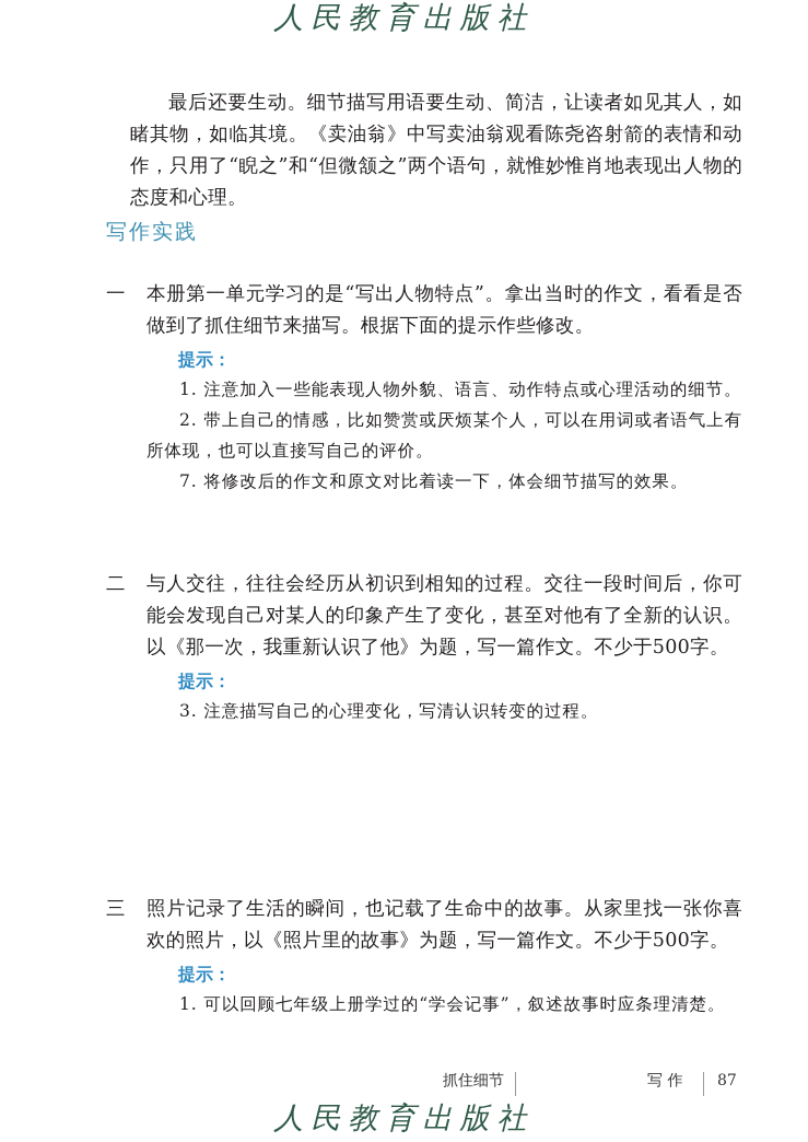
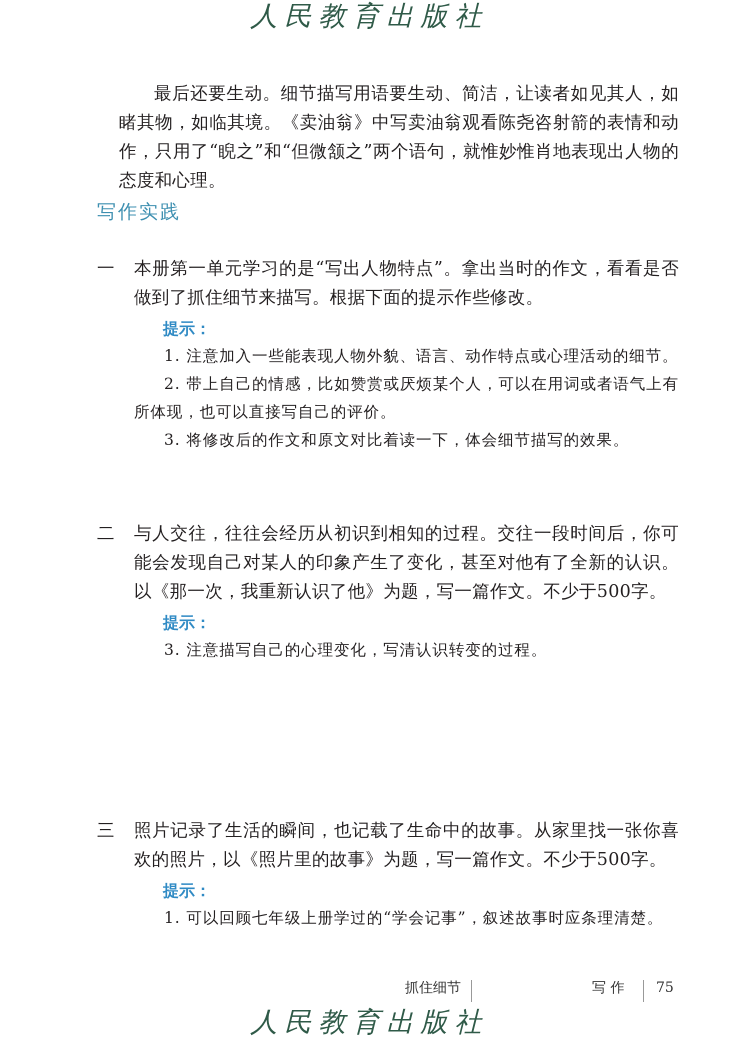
  人民教育出版社
  最后还要生动。细节描写用语要生动、简洁，让读者如见其人，如睹其物，如临其境。《卖油翁》中写卖油翁观看陈尧咨射箭的表情和动作，只用了“睨之”和“但微颔之”两个语句，就惟妙惟肖地表现出人物的态度和心理。
  写作实践
  一
  本册第一单元学习的是“写出人物特点”。拿出当时的作文，看看是否做到了抓住细节来描写。根据下面的提示作些修改。
  提示：
  1. 注意加入一些能表现人物外貌、语言、动作特点或心理活动的细节。
  2. 带上自己的情感，比如赞赏或厌烦某个人，可以在用词或者语气上有所体现，也可以直接写自己的评价。
- 7. 将修改后的作文和原文对比着读一下，体会细节描写的效果。
+ 3. 将修改后的作文和原文对比着读一下，体会细节描写的效果。
  二
  与人交往，往往会经历从初识到相知的过程。交往一段时间后，你可能会发现自己对某人的印象产生了变化，甚至对他有了全新的认识。以《那一次，我重新认识了他》为题，写一篇作文。不少于500字。
  提示：
  3. 注意描写自己的心理变化，写清认识转变的过程。
  三
  照片记录了生活的瞬间，也记载了生命中的故事。从家里找一张你喜欢的照片，以《照片里的故事》为题，写一篇作文。不少于500字。
  提示：
  1. 可以回顾七年级上册学过的“学会记事”，叙述故事时应条理清楚。
  抓住细节
  写 作
- 87
+ 75
  人民教育出版社
